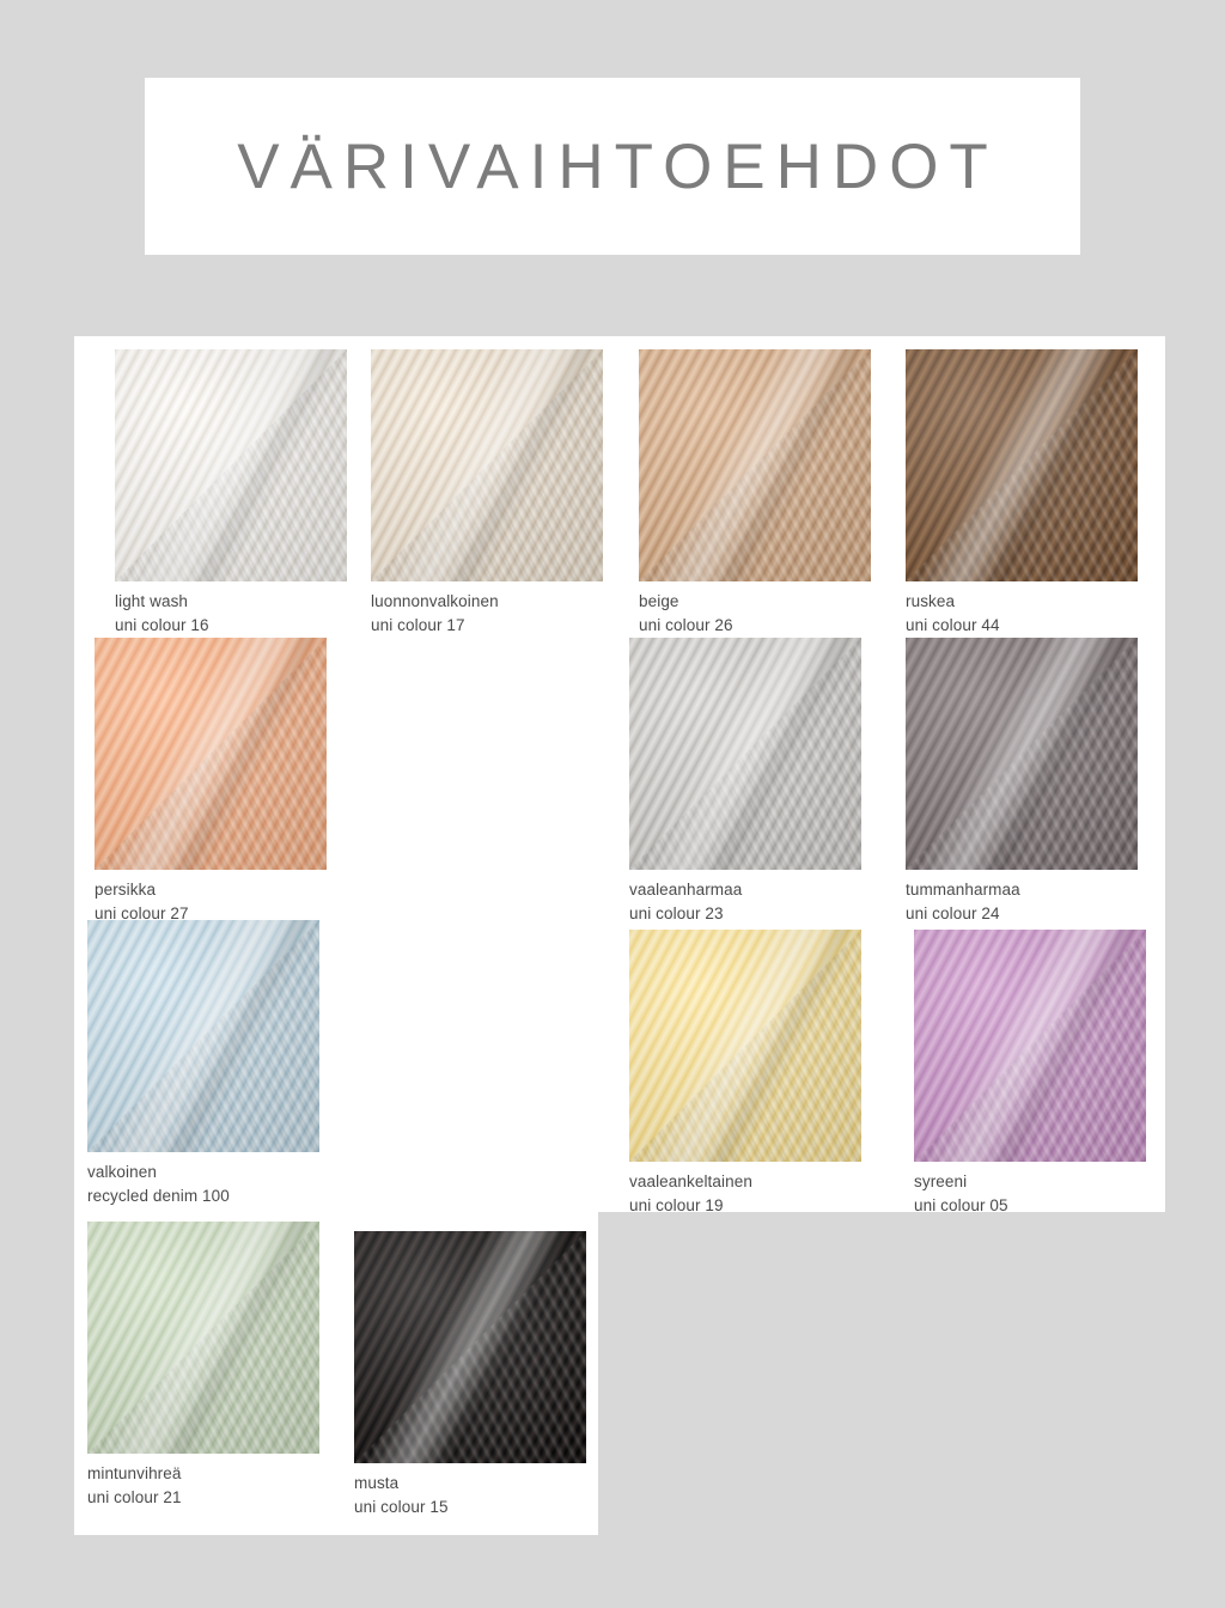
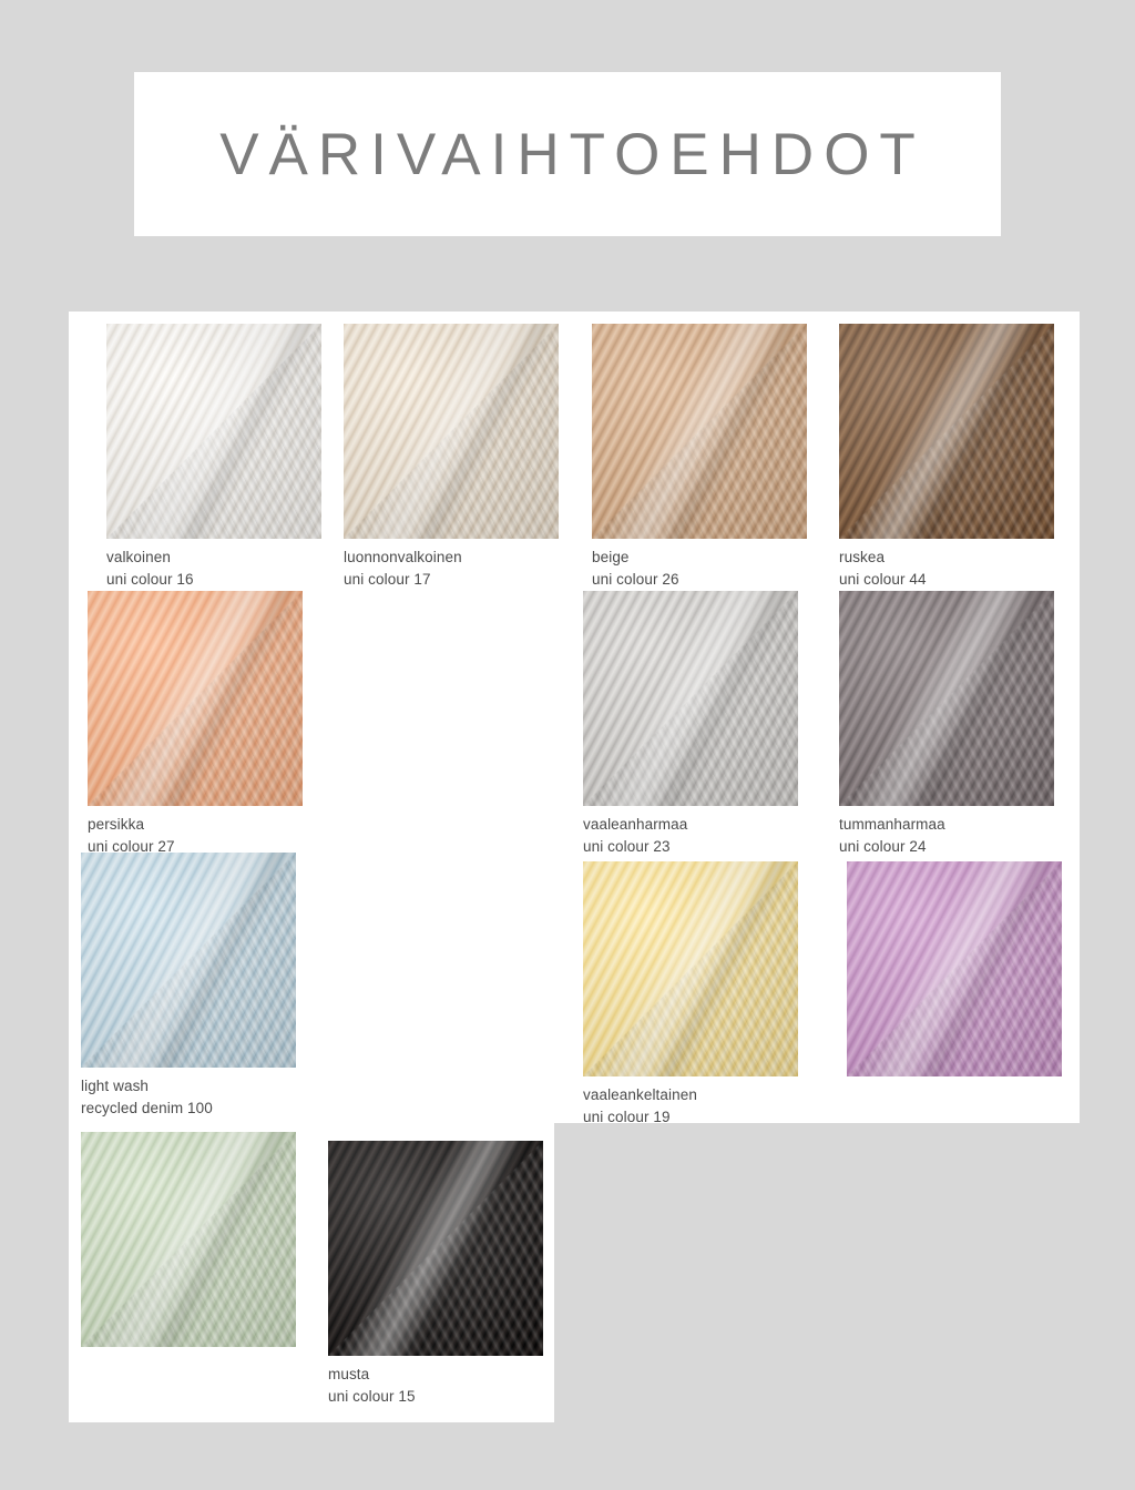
  VÄRIVAIHTOEHDOT
- light wash
+ valkoinen
  uni colour 16
  luonnonvalkoinen
  uni colour 17
  beige
  uni colour 26
  ruskea
  uni colour 44
  persikka
  uni colour 27
  vaaleanharmaa
  uni colour 23
  tummanharmaa
  uni colour 24
- valkoinen
+ light wash
  recycled denim 100
  vaaleankeltainen
  uni colour 19
- syreeni
- uni colour 05
- mintunvihreä
- uni colour 21
  musta
  uni colour 15
